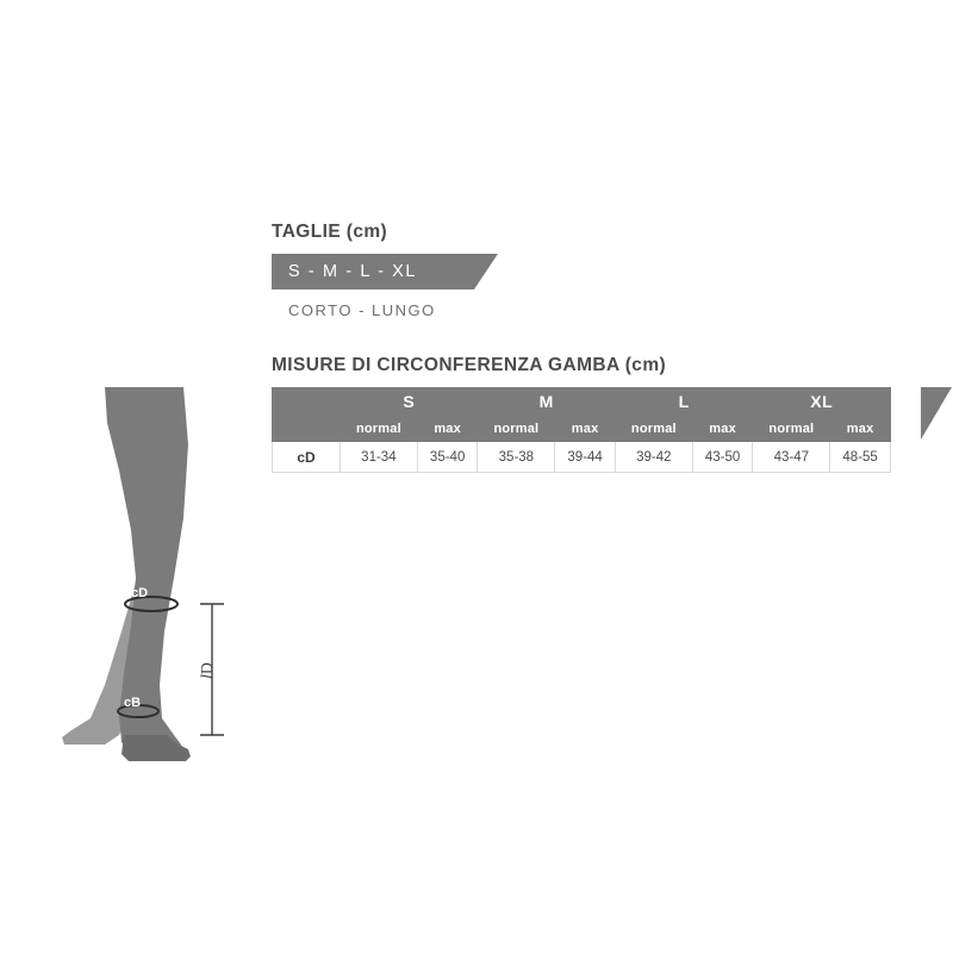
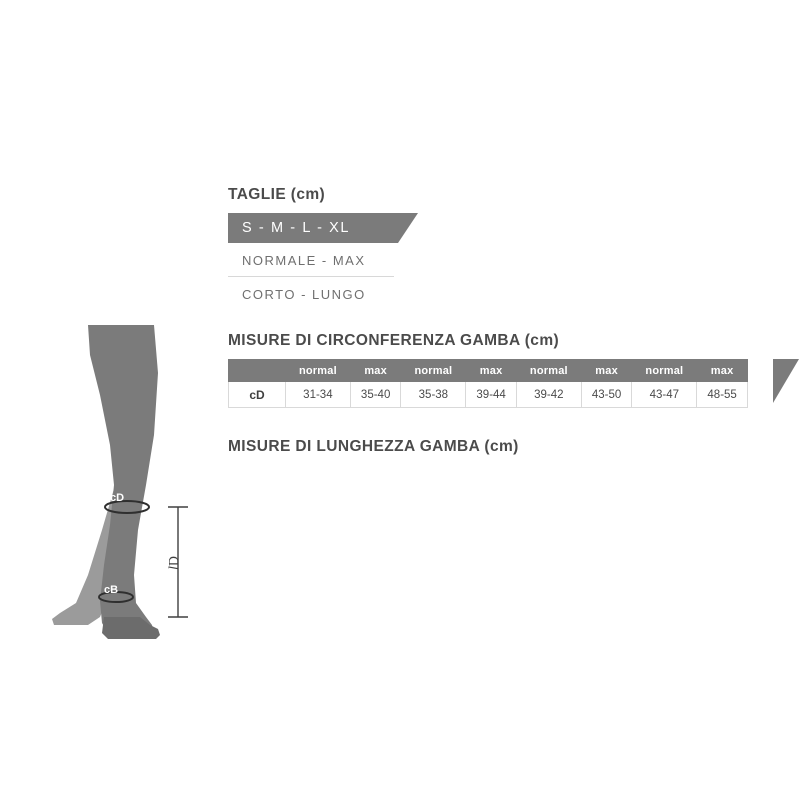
  cD
  cB
  TAGLIE (cm)
  S - M - L - XL
+ NORMALE - MAX
  CORTO - LUNGO
  MISURE DI CIRCONFERENZA GAMBA (cm)
- 	S	M	L	XL
  	normal	max	normal	max	normal	max	normal	max
  cD	31-34	35-40	35-38	39-44	39-42	43-50	43-47	48-55
+ MISURE DI LUNGHEZZA GAMBA (cm)
